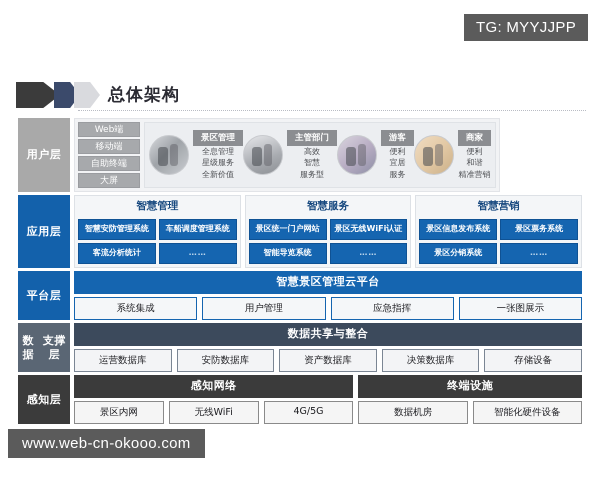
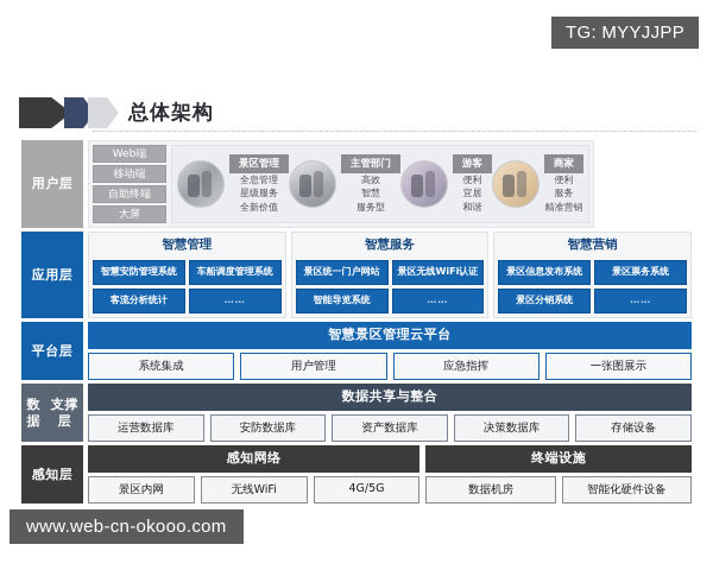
  TG: MYYJJPP
  总体架构
  用户层
  Web端
  移动端
  自助终端
  大屏
  景区管理
  全息管理
  星级服务
  全新价值
  主管部门
  高效
  智慧
  服务型
  游客
  便利
  宜居
- 服务
+ 和谐
  商家
  便利
- 和谐
+ 服务
  精准营销
  应用层
  智慧管理
  智慧安防管理系统
  车船调度管理系统
  客流分析统计
  ……
  智慧服务
  景区统一门户网站
  景区无线WiFi认证
  智能导览系统
  ……
  智慧营销
  景区信息发布系统
  景区票务系统
  景区分销系统
  ……
  平台层
  智慧景区管理云平台
  系统集成
  用户管理
  应急指挥
  一张图展示
  数据
  支撑层
  数据共享与整合
  运营数据库
  安防数据库
  资产数据库
  决策数据库
  存储设备
  感知层
  感知网络
  景区内网
  无线WiFi
  4G/5G
  终端设施
  数据机房
  智能化硬件设备
  www.web-cn-okooo.com
